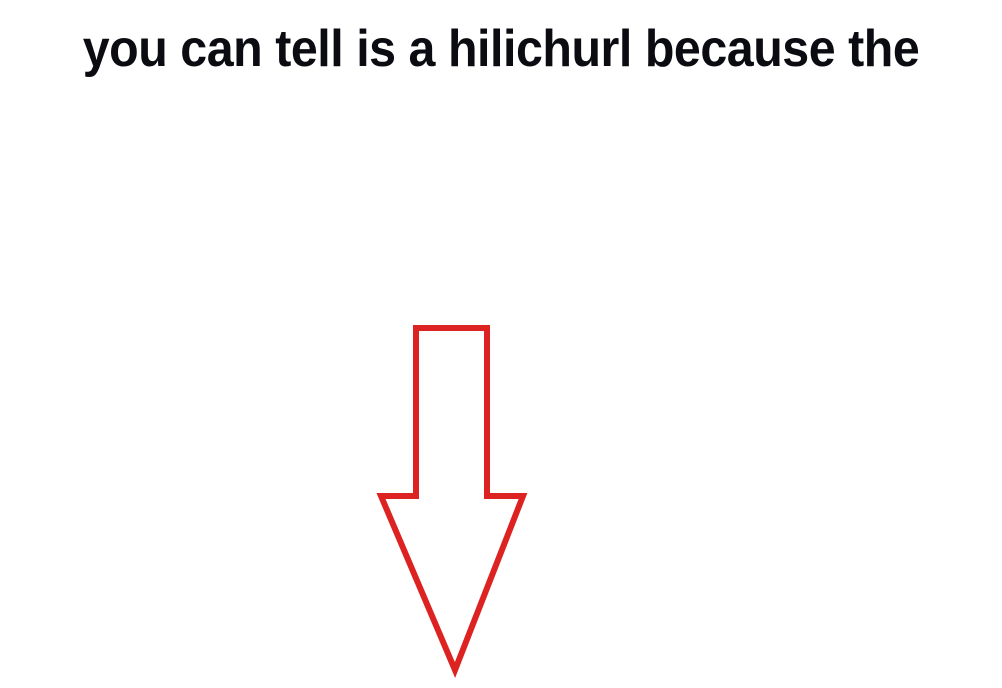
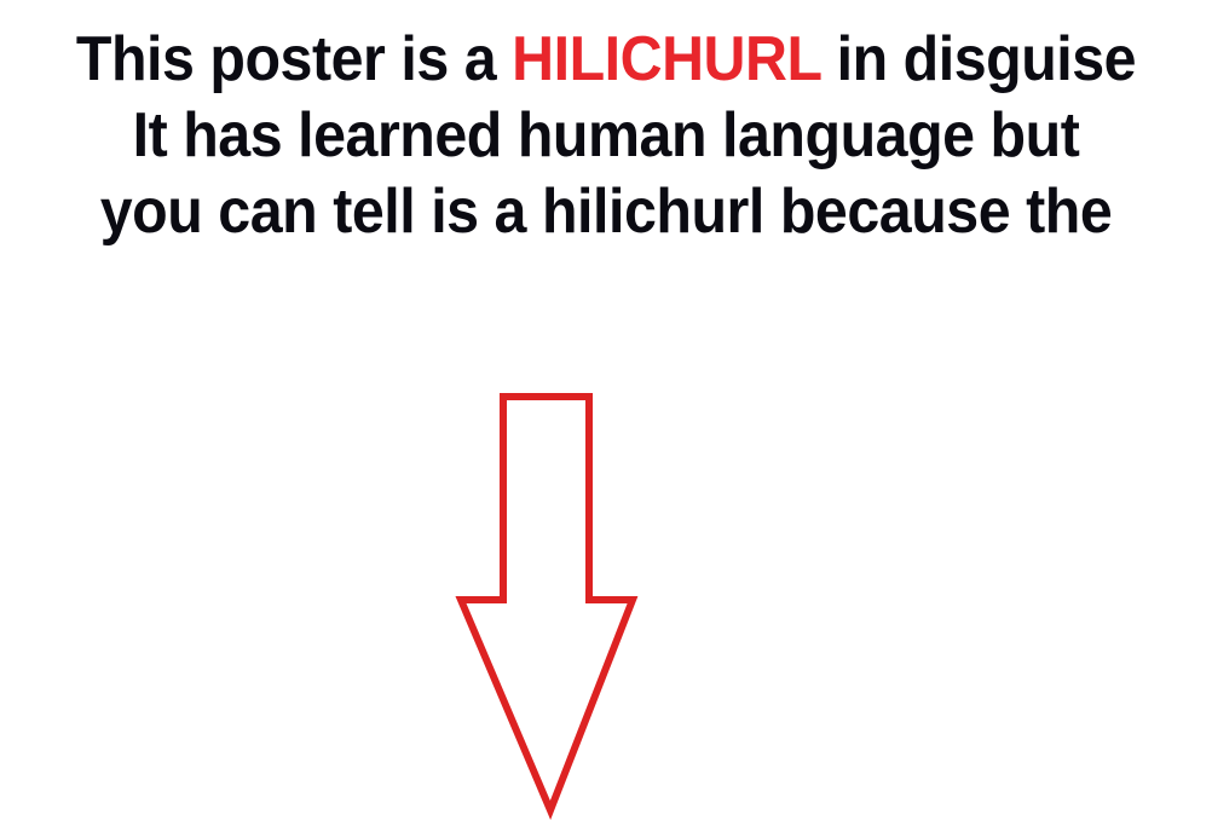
+ This poster is a HILICHURL in disguise
+ It has learned human language but
  you can tell is a hilichurl because the
